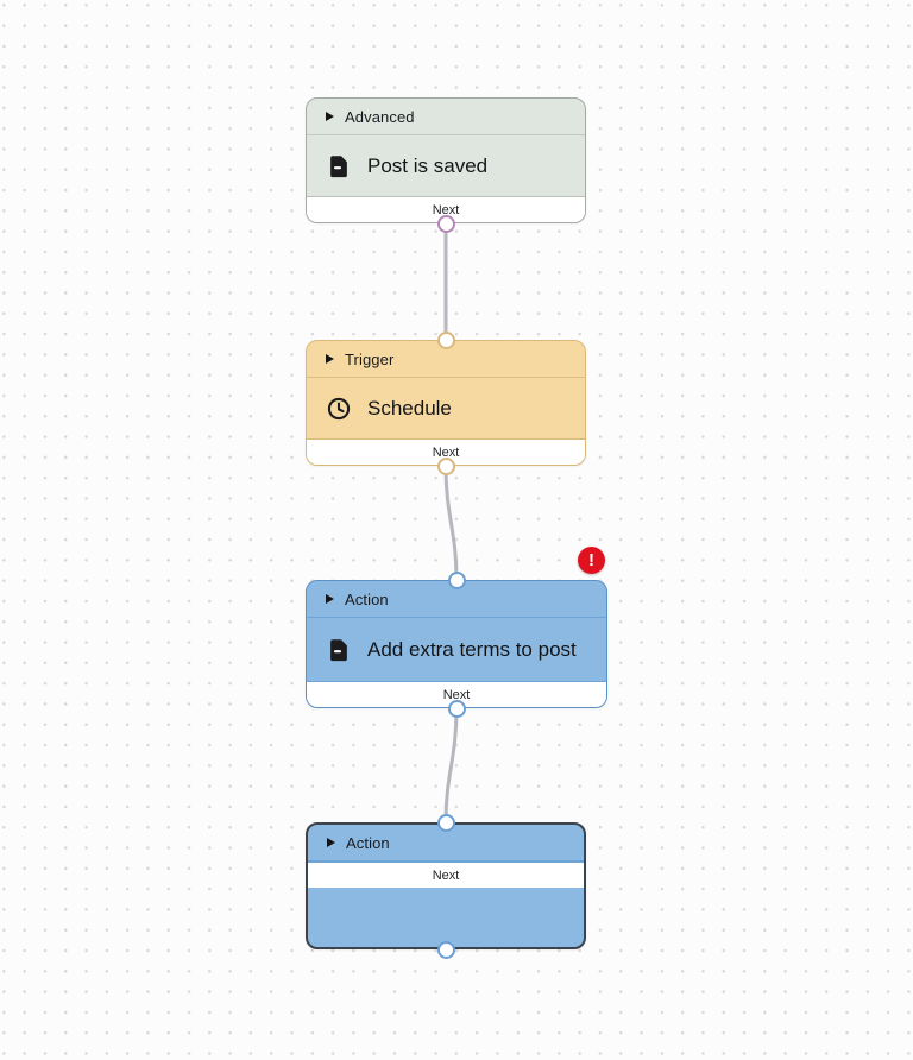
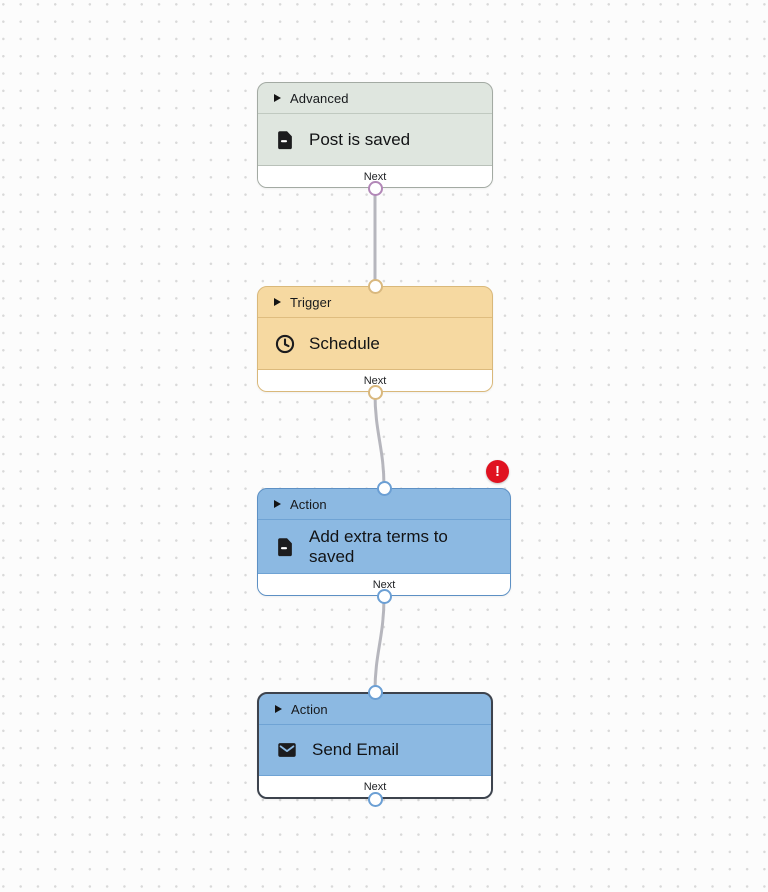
  Advanced
  Post is saved
  Next
  Trigger
  Schedule
  Next
  Action
- Add extra terms to post
+ Add extra terms to saved
  Next
  Action
+ Send Email
  Next
  !
